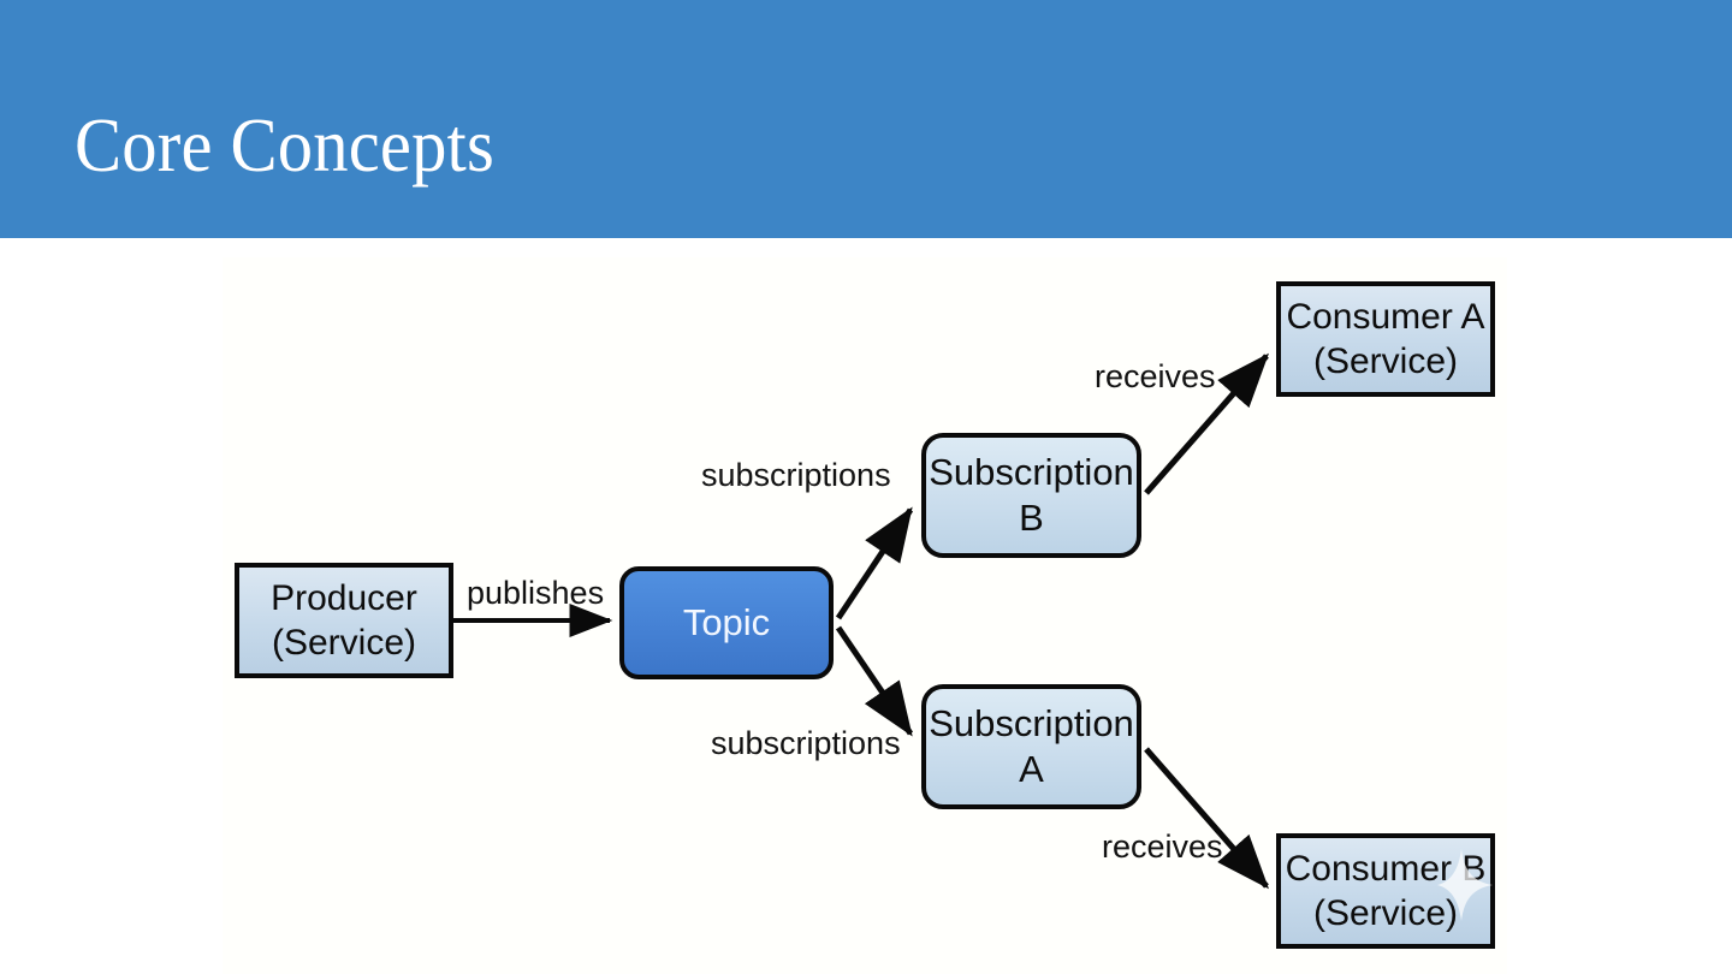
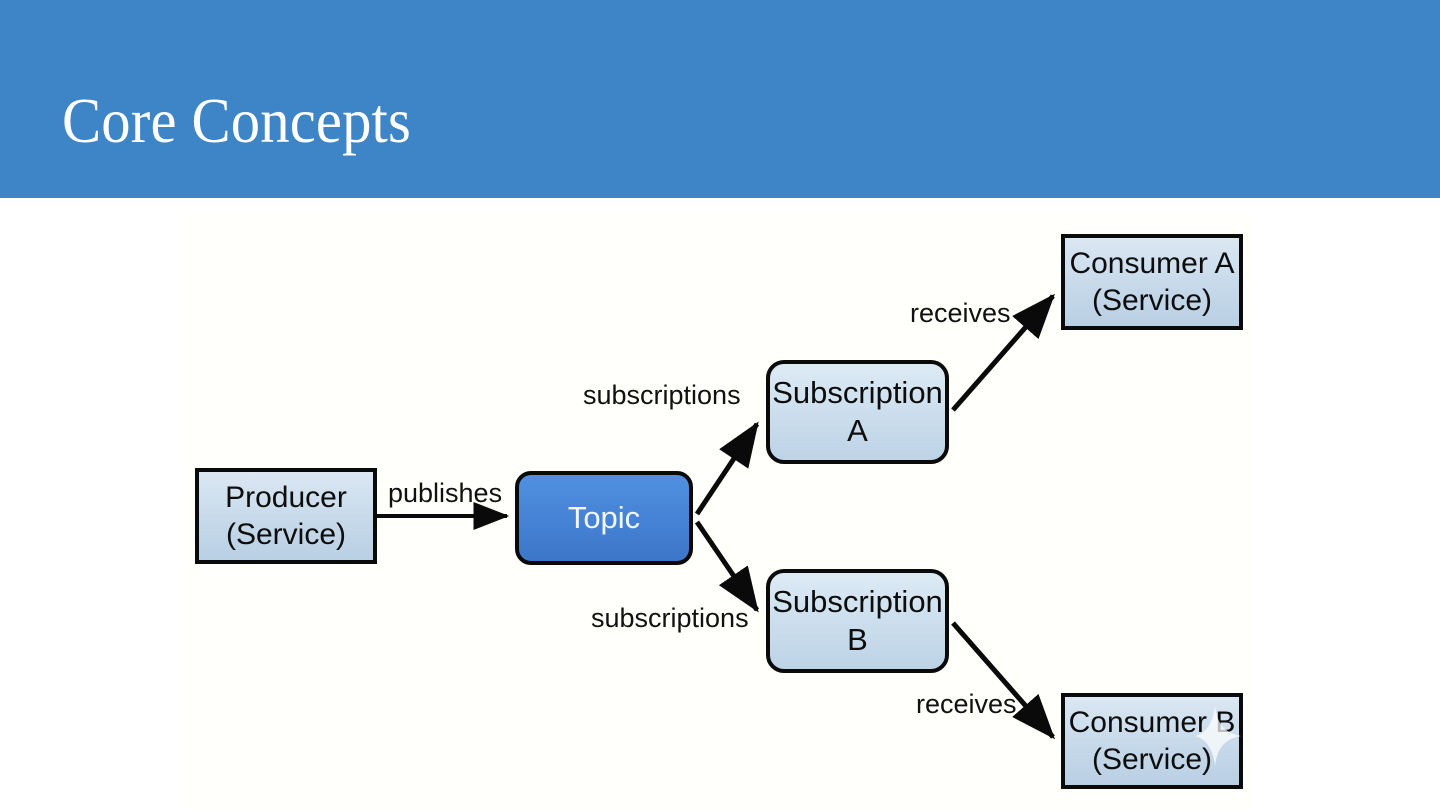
  Core Concepts
  Producer
  (Service)
  Topic
  Subscription
- B
+ A
  Subscription
- A
+ B
  Consumer A
  (Service)
  Consumer B
  (Service)
  publishes
  subscriptions
  subscriptions
  receives
  receives
